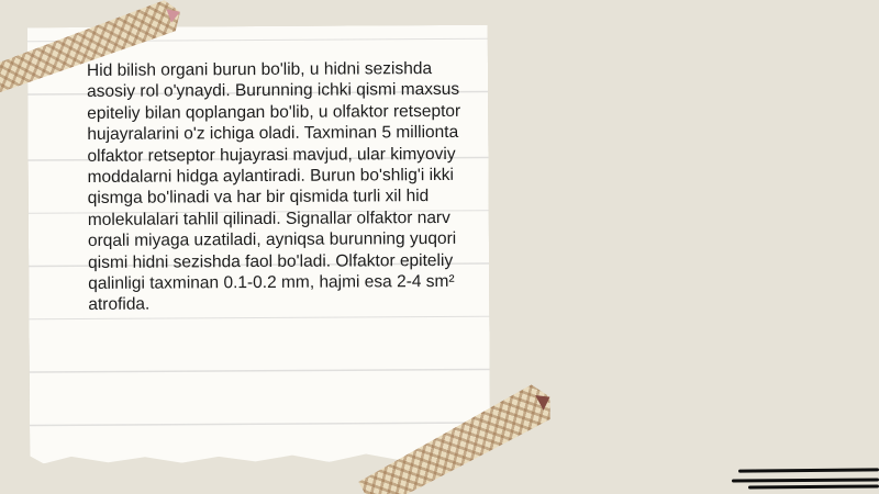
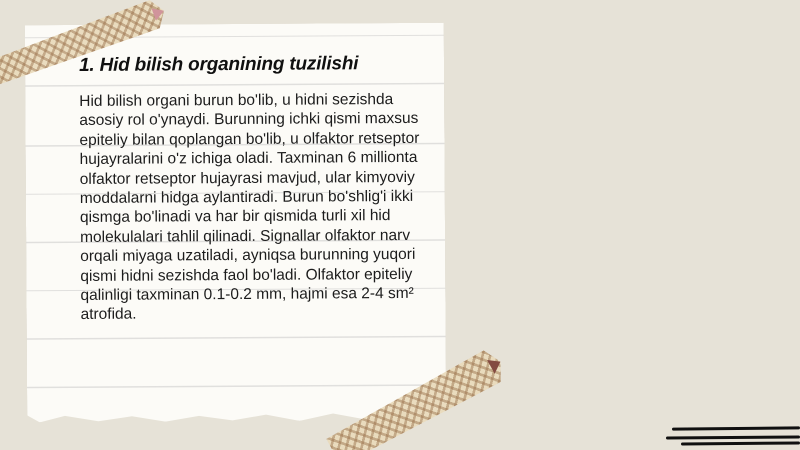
+ 1. Hid bilish organining tuzilishi
- Hid bilish organi burun bo'lib, u hidni sezishda asosiy rol o'ynaydi. Burunning ichki qismi maxsus epiteliy bilan qoplangan bo'lib, u olfaktor retseptor hujayralarini o'z ichiga oladi. Taxminan 5 millionta olfaktor retseptor hujayrasi mavjud, ular kimyoviy moddalarni hidga aylantiradi. Burun bo'shlig'i ikki qismga bo'linadi va har bir qismida turli xil hid molekulalari tahlil qilinadi. Signallar olfaktor narv orqali miyaga uzatiladi, ayniqsa burunning yuqori qismi hidni sezishda faol bo'ladi. Olfaktor epiteliy qalinligi taxminan 0.1-0.2 mm, hajmi esa 2-4 sm² atrofida.
+ Hid bilish organi burun bo'lib, u hidni sezishda asosiy rol o'ynaydi. Burunning ichki qismi maxsus epiteliy bilan qoplangan bo'lib, u olfaktor retseptor hujayralarini o'z ichiga oladi. Taxminan 6 millionta olfaktor retseptor hujayrasi mavjud, ular kimyoviy moddalarni hidga aylantiradi. Burun bo'shlig'i ikki qismga bo'linadi va har bir qismida turli xil hid molekulalari tahlil qilinadi. Signallar olfaktor narv orqali miyaga uzatiladi, ayniqsa burunning yuqori qismi hidni sezishda faol bo'ladi. Olfaktor epiteliy qalinligi taxminan 0.1-0.2 mm, hajmi esa 2-4 sm² atrofida.
